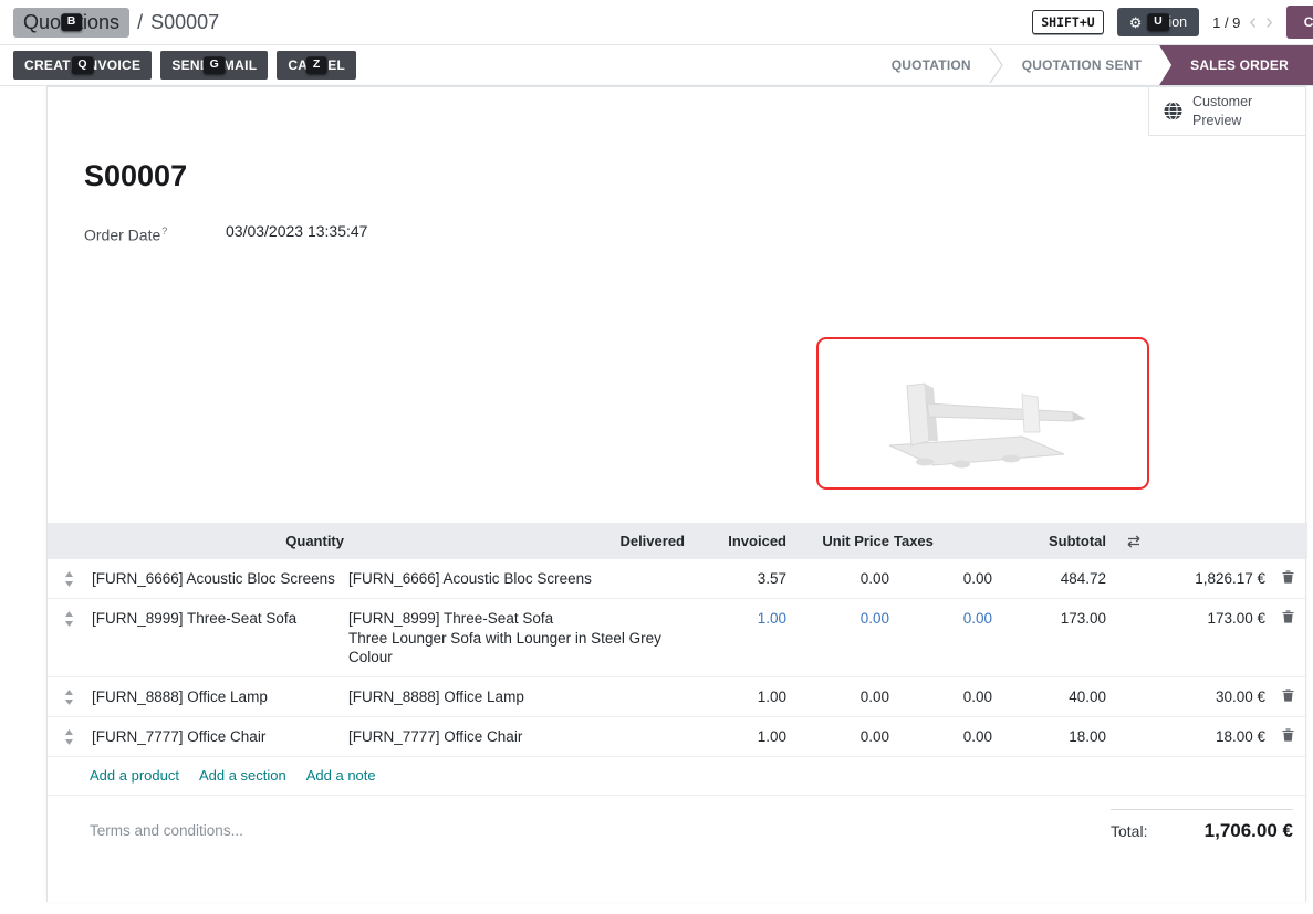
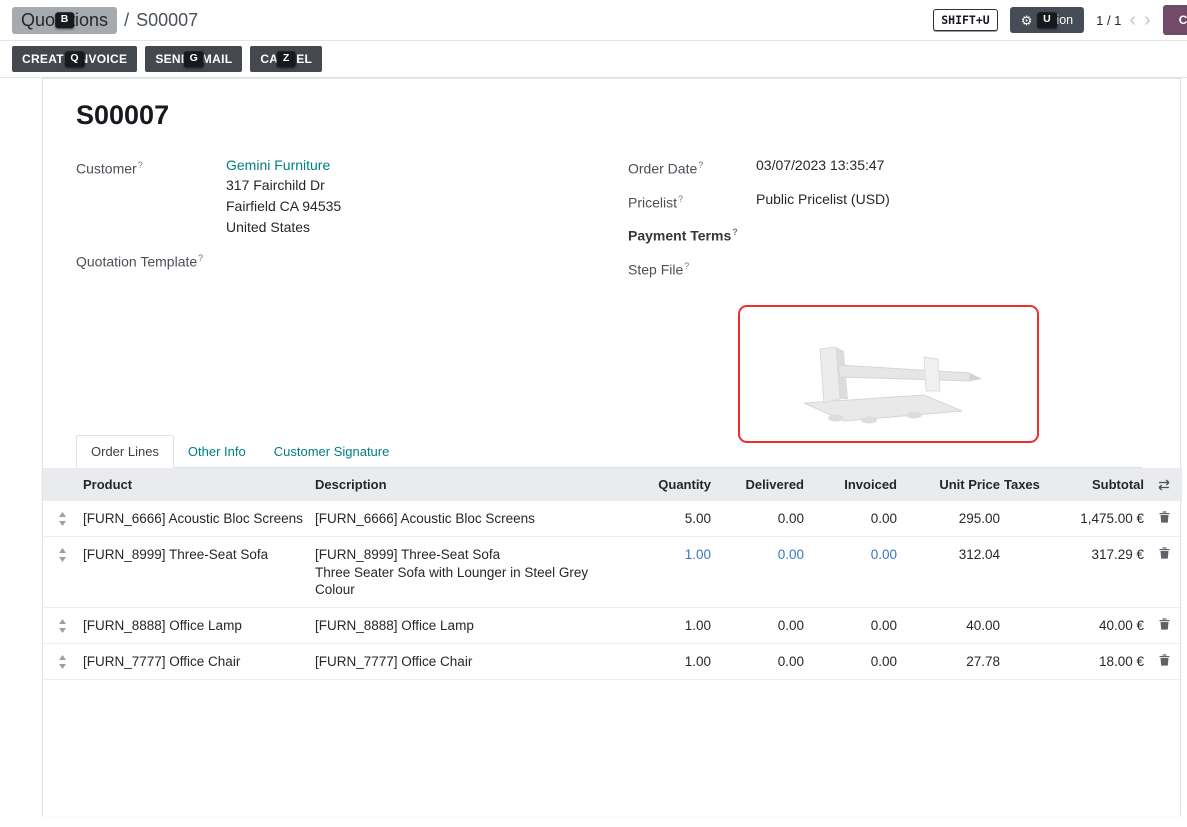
  Quoions
  B
  /
  S00007
  SHIFT+U
  ⚙
  U
- 1 / 9
+ 1 / 1
  ‹
  ›
  CREATVOICE
  Q
  SENMAIL
  G
  Z
- QUOTATION
- QUOTATION SENT
- SALES ORDER
- Customer
- Preview
  S00007
+ Customer?
+ Gemini Furniture
+ 317 Fairchild Dr
+ Fairfield CA 94535
+ United States
+ Quotation Template?
  Order Date?
- 03/03/2023 13:35:47
+ 03/07/2023 13:35:47
+ Pricelist?
+ Public Pricelist (USD)
+ Payment Terms?
+ Step File?
+ Order Lines
+ Other Info
+ Customer Signature
+ Product
+ Description
  Quantity
  Delivered
  Invoiced
  Unit Price
  Taxes
  Subtotal
  [FURN_6666] Acoustic Bloc Screens
  [FURN_6666] Acoustic Bloc Screens
- 3.57
+ 5.00
  0.00
  0.00
- 484.72
+ 295.00
- 1,826.17 €
+ 1,475.00 €
  [FURN_8999] Three-Seat Sofa
  [FURN_8999] Three-Seat Sofa
- Three Lounger Sofa with Lounger in Steel Grey Colour
+ Three Seater Sofa with Lounger in Steel Grey Colour
  1.00
  0.00
  0.00
- 173.00
+ 312.04
- 173.00 €
+ 317.29 €
  [FURN_8888] Office Lamp
  [FURN_8888] Office Lamp
  1.00
  0.00
  0.00
  40.00
- 30.00 €
+ 40.00 €
  [FURN_7777] Office Chair
  [FURN_7777] Office Chair
  1.00
  0.00
  0.00
- 18.00
+ 27.78
  18.00 €
- Add a product
- Add a section
- Add a note
- Terms and conditions...
- Total:
- 1,706.00 €
